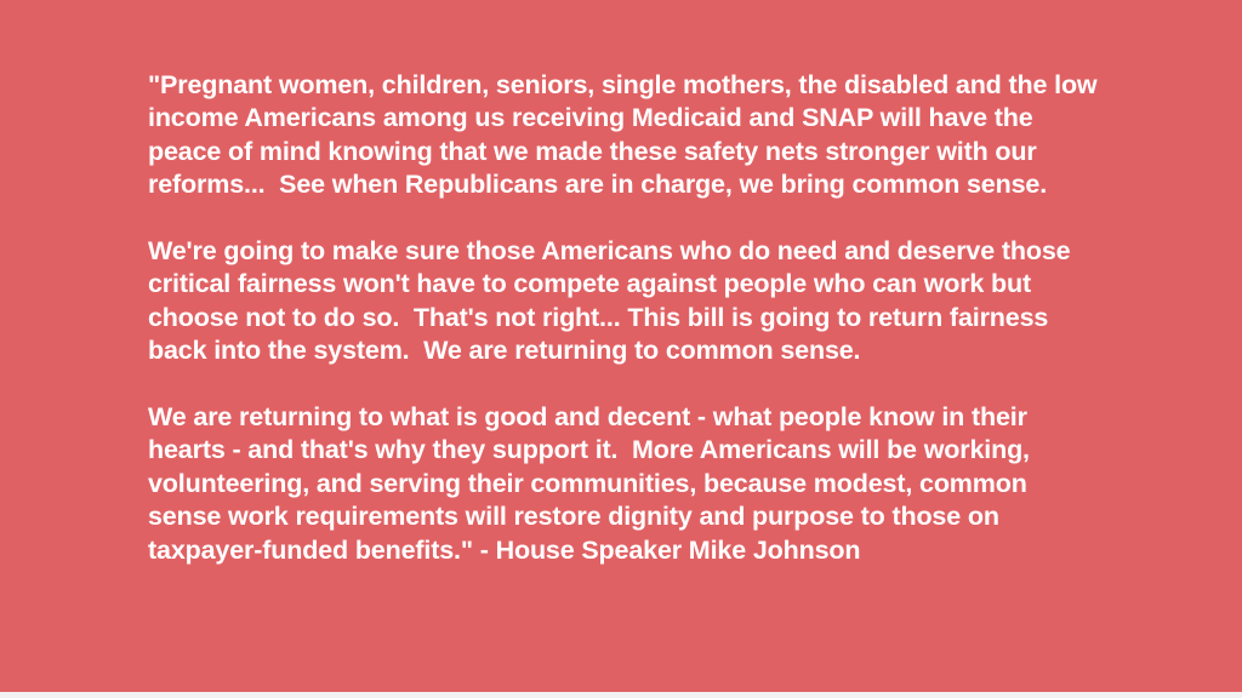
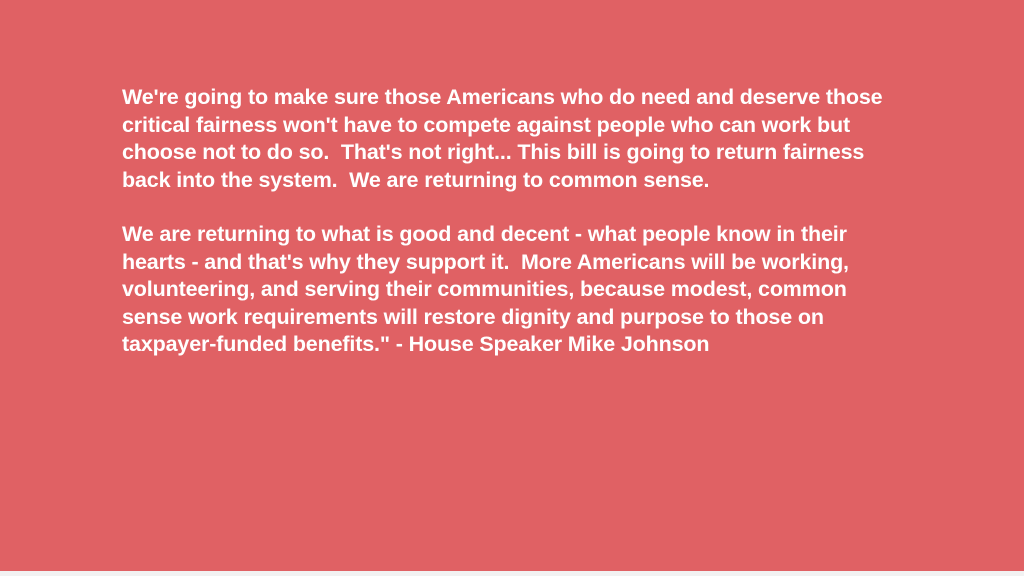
- "Pregnant women, children, seniors, single mothers, the disabled and the low income Americans among us receiving Medicaid and SNAP will have the peace of mind knowing that we made these safety nets stronger with our reforms... See when Republicans are in charge, we bring common sense.
  We're going to make sure those Americans who do need and deserve those critical fairness won't have to compete against people who can work but choose not to do so. That's not right... This bill is going to return fairness back into the system. We are returning to common sense.
  We are returning to what is good and decent - what people know in their hearts - and that's why they support it. More Americans will be working, volunteering, and serving their communities, because modest, common sense work requirements will restore dignity and purpose to those on taxpayer-funded benefits." - House Speaker Mike Johnson
